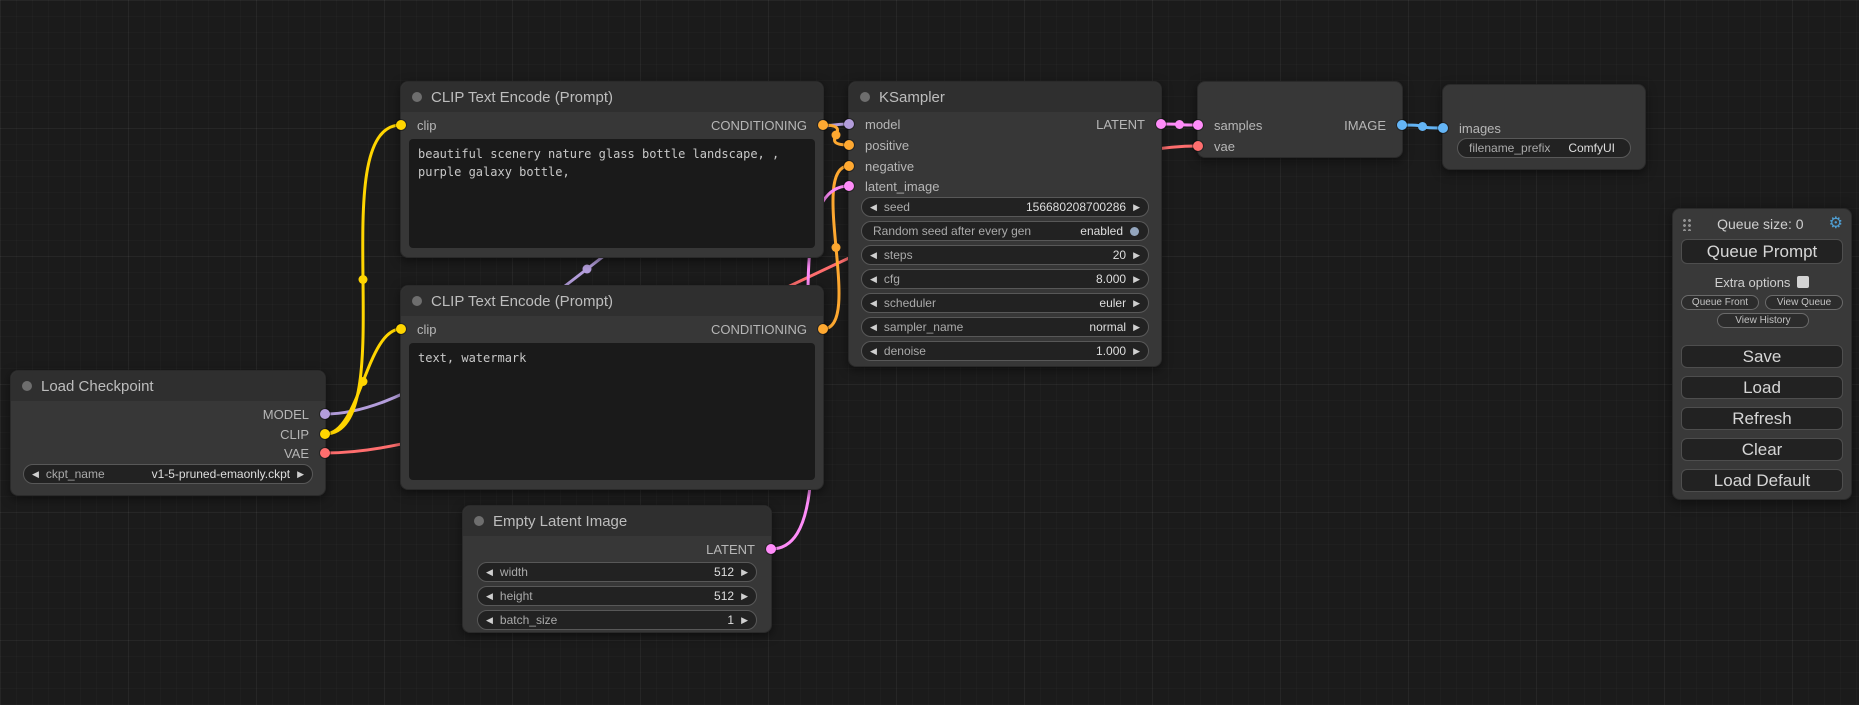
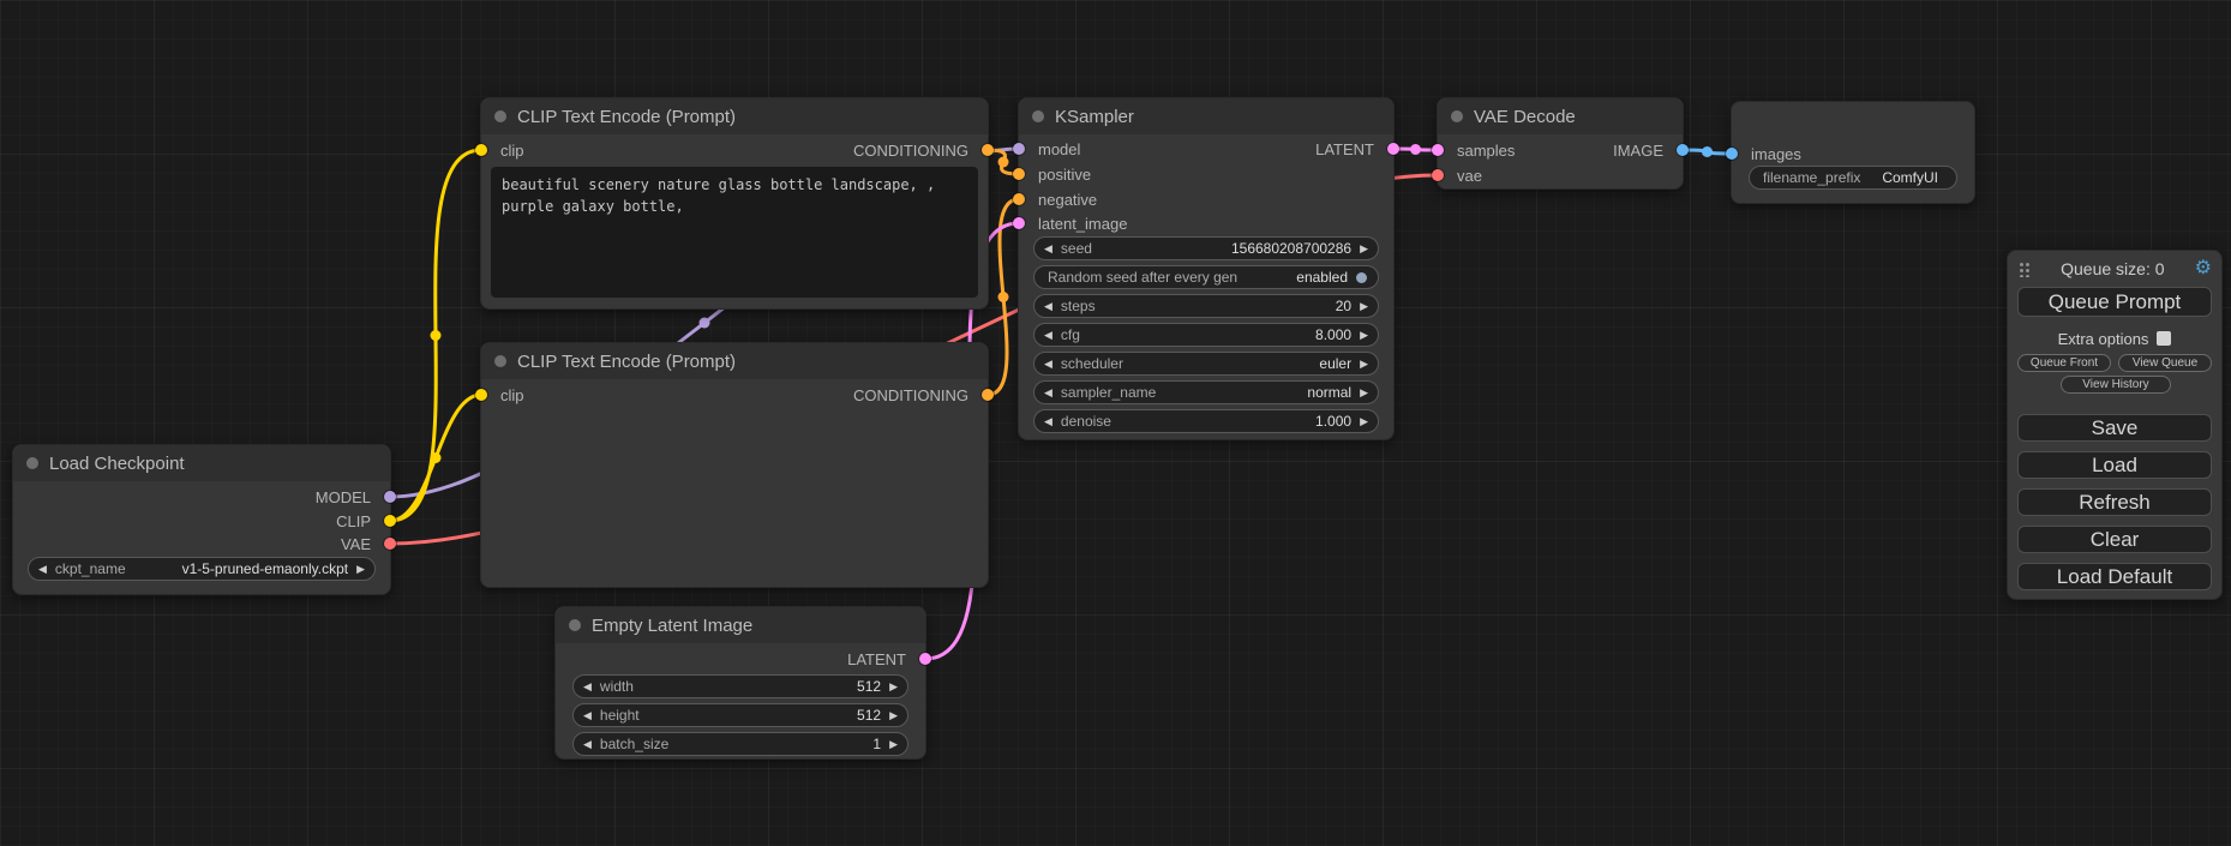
  Load Checkpoint
  MODEL
  CLIP
  VAE
  ◀
  ckpt_name
  v1-5-pruned-emaonly.ckpt
  ▶
  CLIP Text Encode (Prompt)
  clip
  CONDITIONING
  beautiful scenery nature glass bottle landscape, , purple galaxy bottle,
  CLIP Text Encode (Prompt)
  clip
  CONDITIONING
- text, watermark
  Empty Latent Image
  LATENT
  ◀
  width
  512
  ▶
  ◀
  height
  512
  ▶
  ◀
  batch_size
  1
  ▶
  KSampler
  model
  LATENT
  positive
  negative
  latent_image
  ◀
  seed
  156680208700286
  ▶
  Random seed after every gen
  enabled
  ◀
  steps
  20
  ▶
  ◀
  cfg
  8.000
  ▶
  ◀
  scheduler
  euler
  ▶
  ◀
  sampler_name
  normal
  ▶
  ◀
  denoise
  1.000
  ▶
+ VAE Decode
  samples
  IMAGE
  vae
  images
  filename_prefix
  ComfyUI
  Queue size: 0
  ⚙
  Queue Prompt
  Extra options
  Queue Front
  View Queue
  View History
  Save
  Load
  Refresh
  Clear
  Load Default
